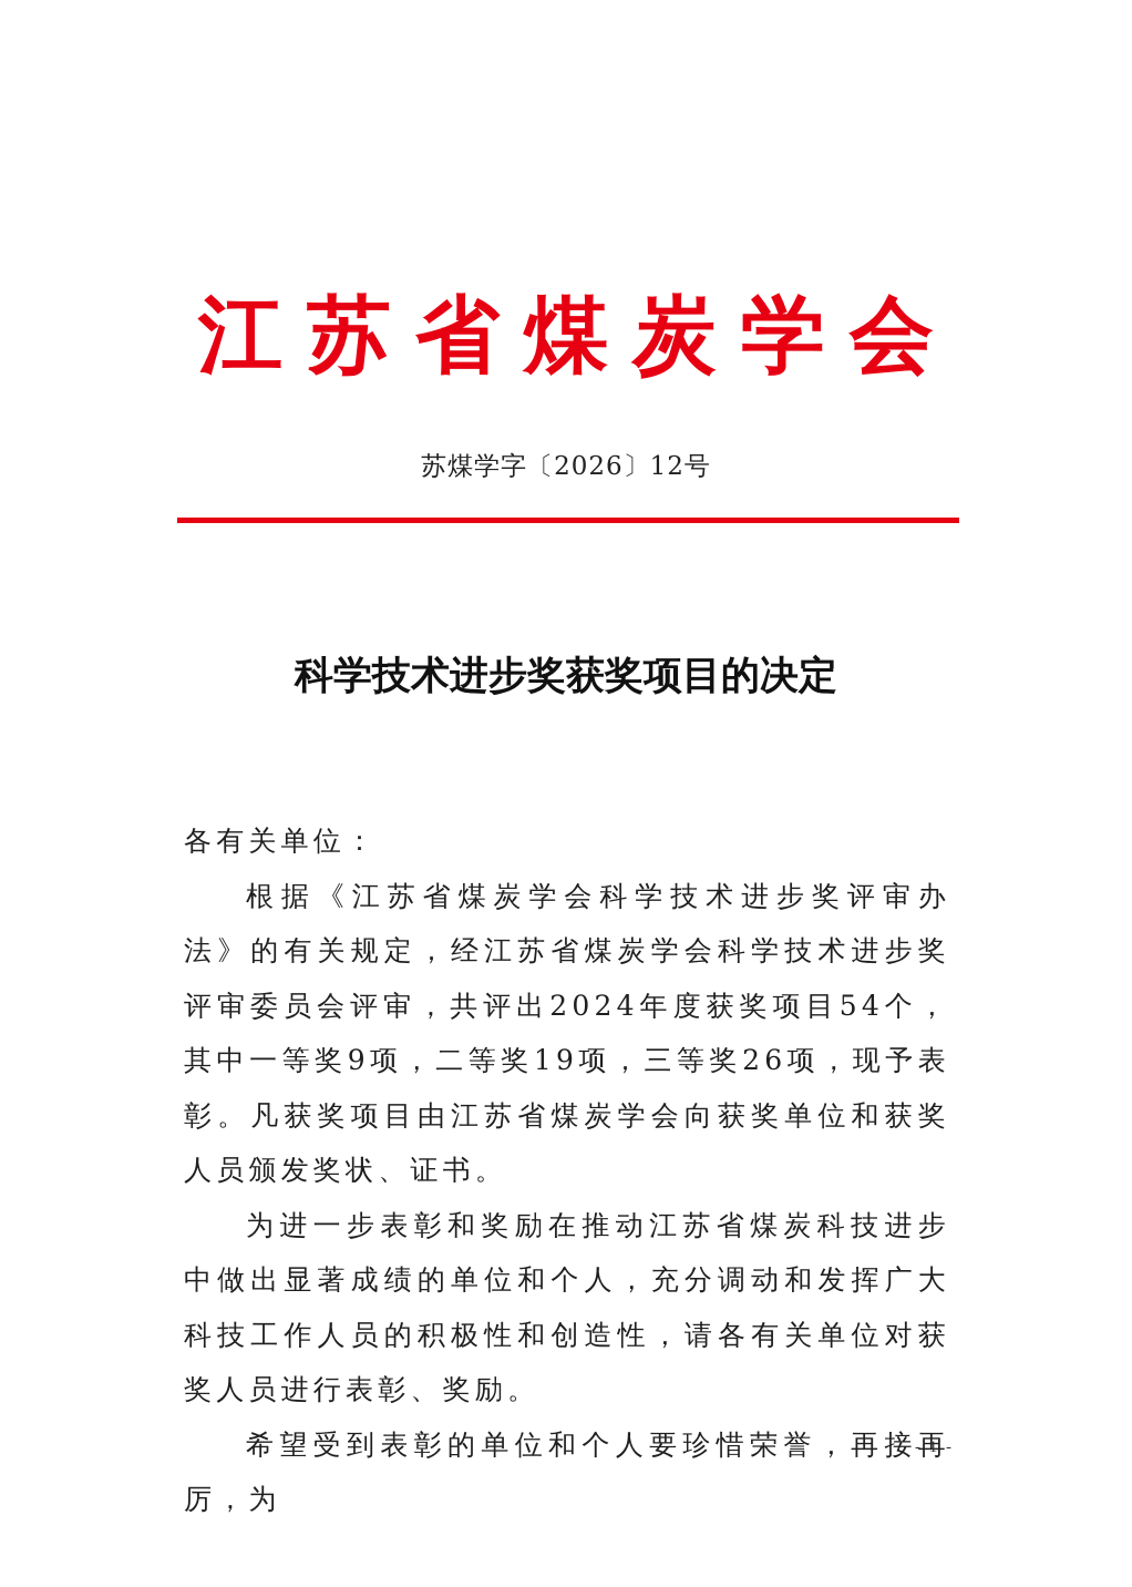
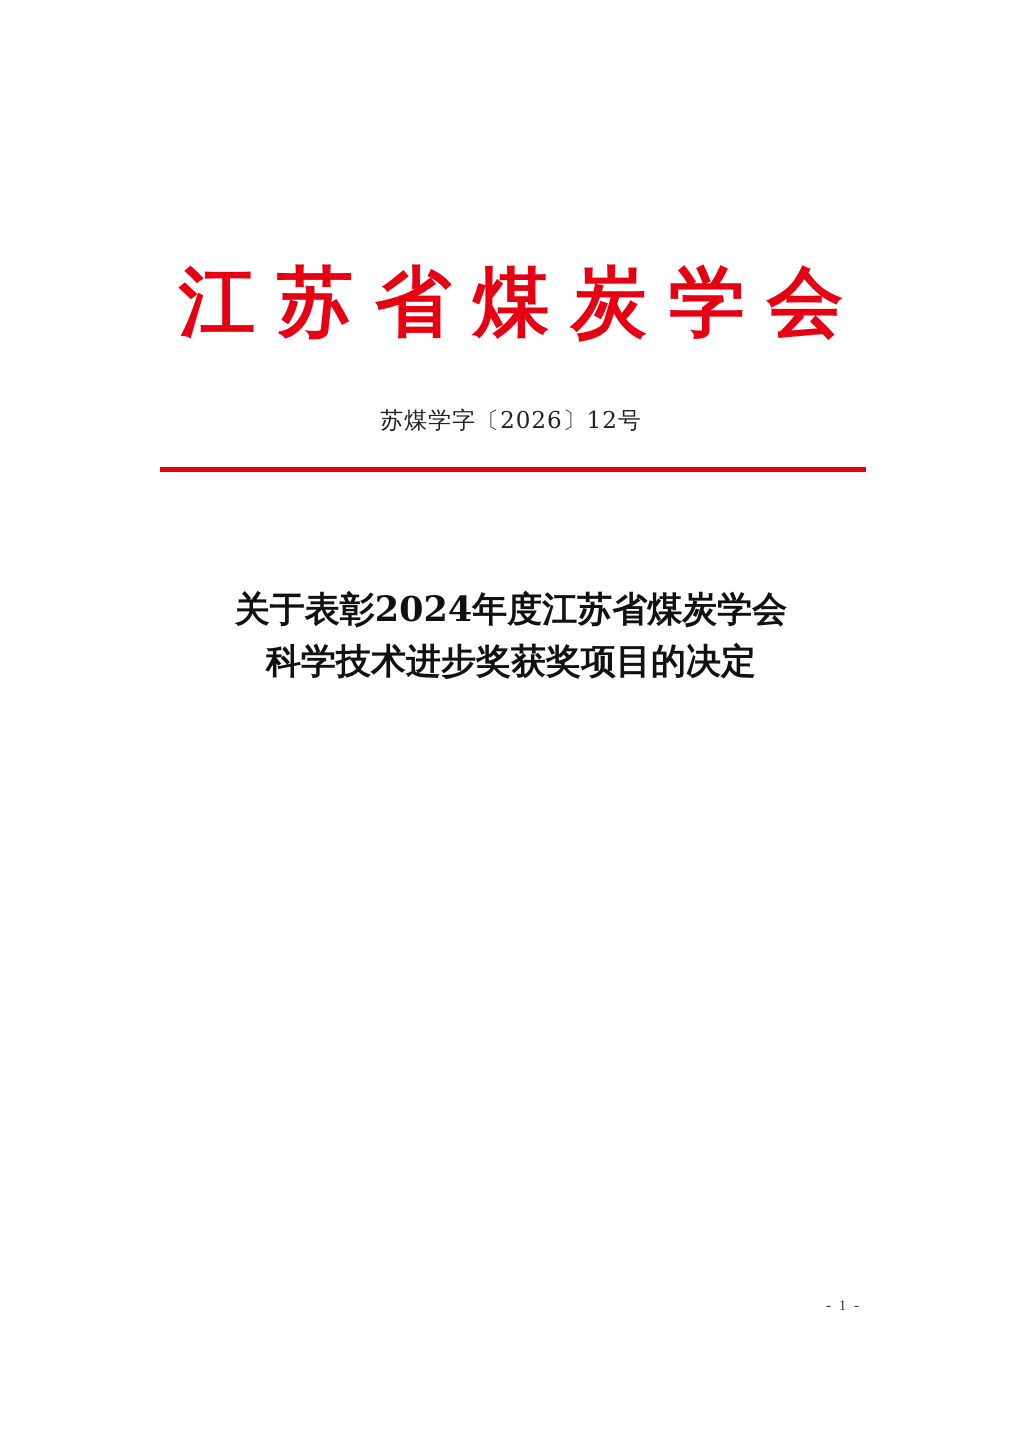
  江苏省煤炭学会
  苏煤学字〔2026〕12号
+ 关于表彰2024年度江苏省煤炭学会
  科学技术进步奖获奖项目的决定
- 各有关单位：
- 根据《江苏省煤炭学会科学技术进步奖评审办法》的有关规定，经江苏省煤炭学会科学技术进步奖评审委员会评审，共评出2024年度获奖项目54个，其中一等奖9项，二等奖19项，三等奖26项，现予表彰。凡获奖项目由江苏省煤炭学会向获奖单位和获奖人员颁发奖状、证书。
- 为进一步表彰和奖励在推动江苏省煤炭科技进步中做出显著成绩的单位和个人，充分调动和发挥广大科技工作人员的积极性和创造性，请各有关单位对获奖人员进行表彰、奖励。
- 希望受到表彰的单位和个人要珍惜荣誉，再接再厉，为
  - 1 -
